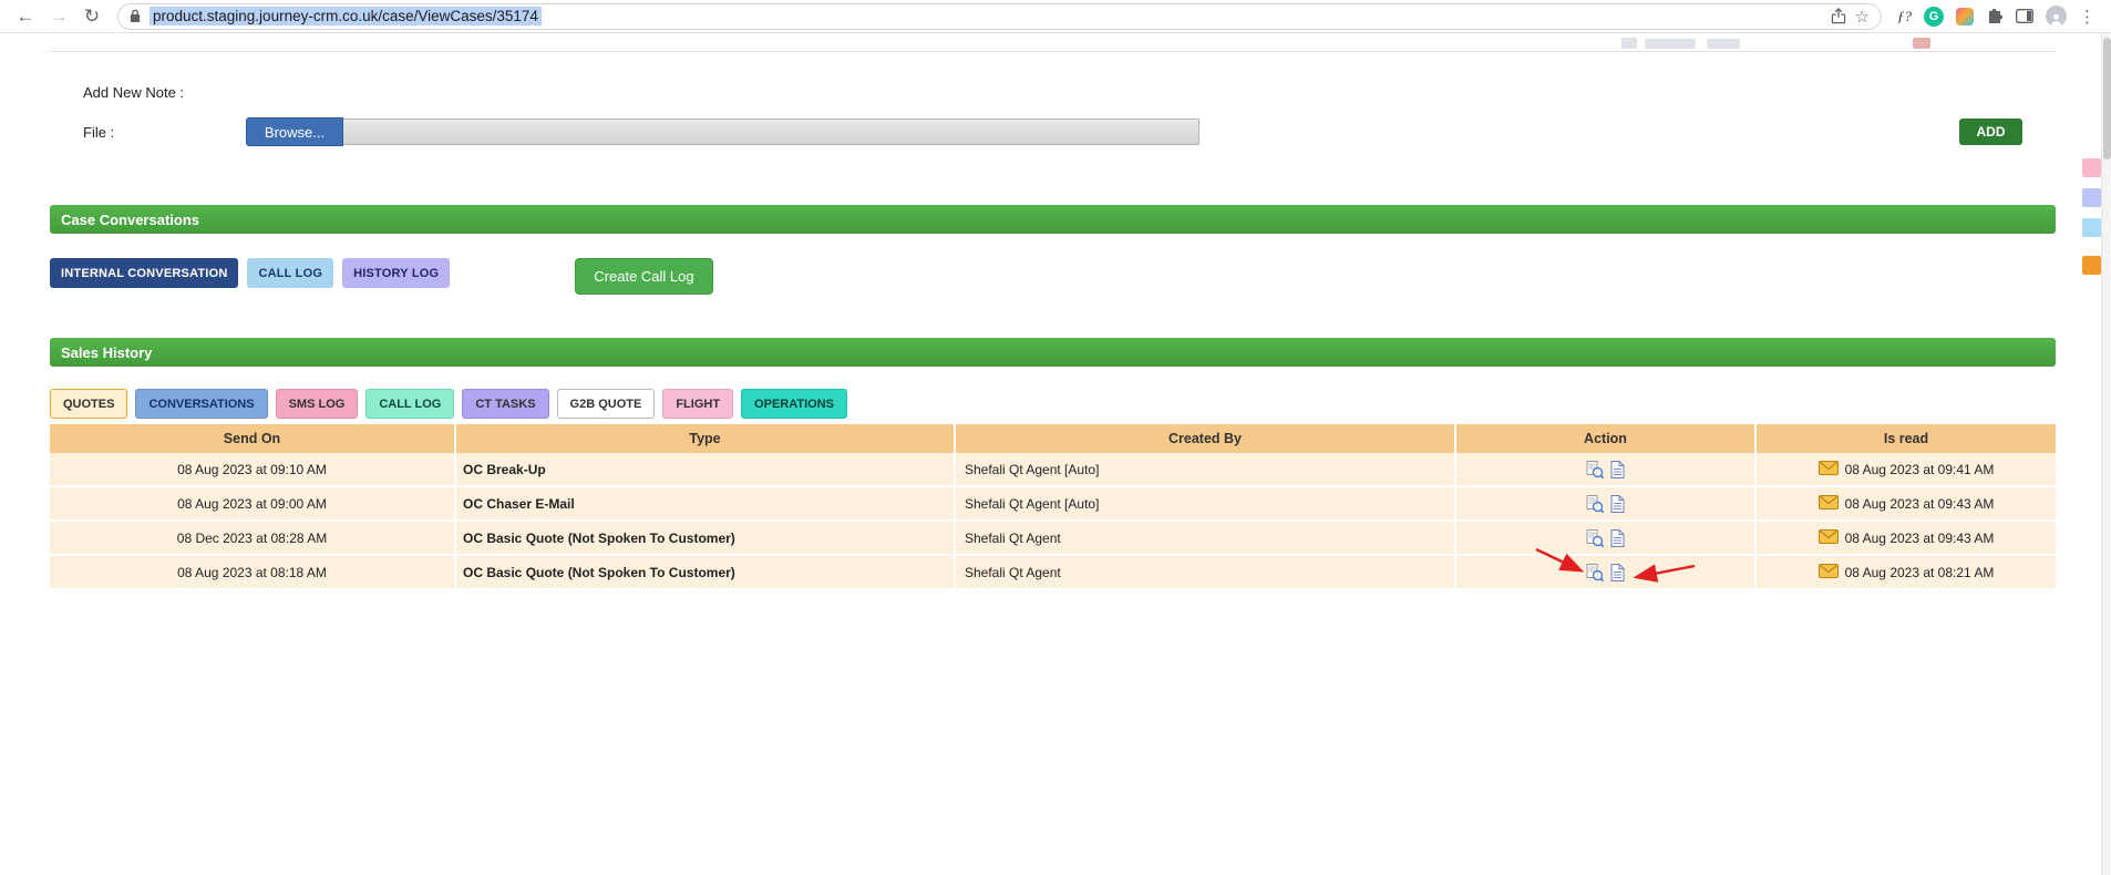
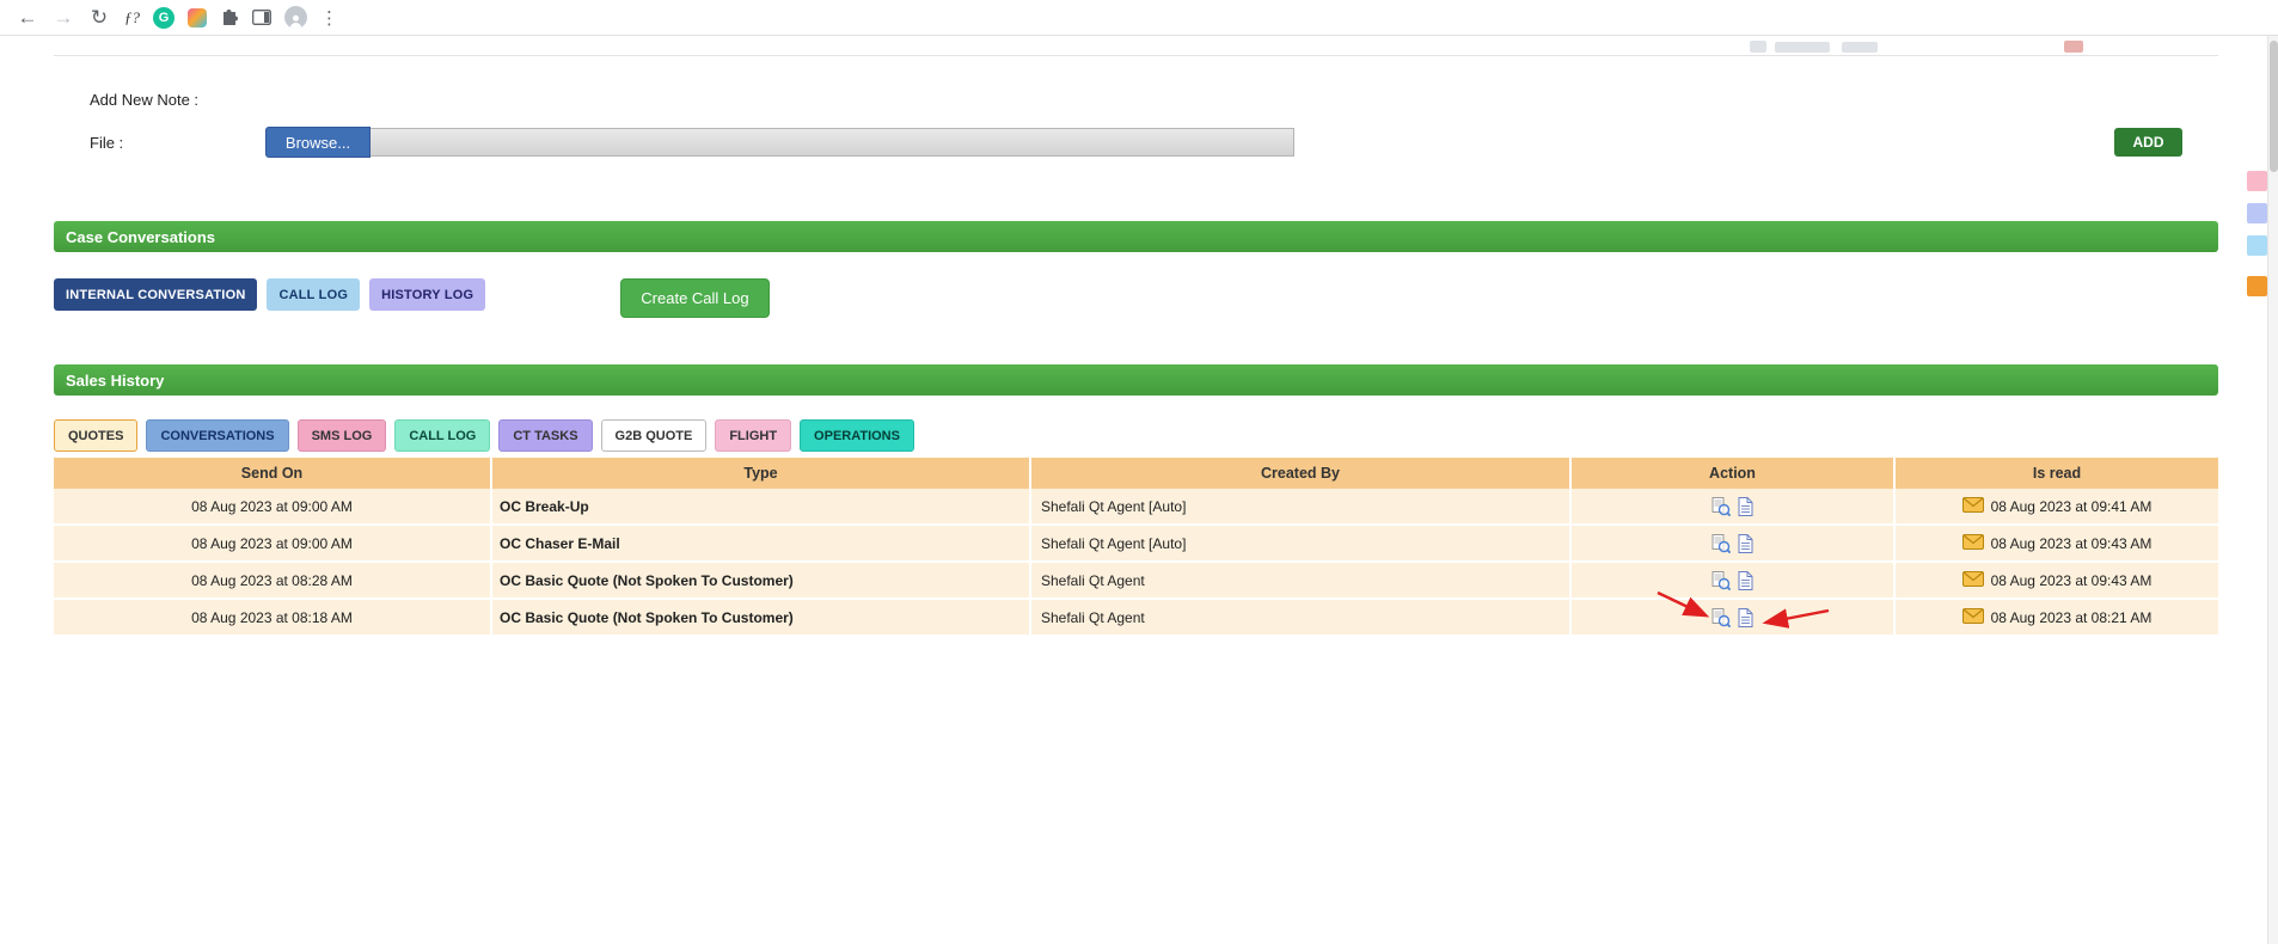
  ←
  →
  ↻
- product.staging.journey-crm.co.uk/case/ViewCases/35174
- ☆
  ƒ?
  G
  ⋮
  Add New Note :
  File :
  Browse...
  ADD
  Case Conversations
  INTERNAL CONVERSATION
  CALL LOG
  HISTORY LOG
  Create Call Log
  Sales History
  QUOTES
  CONVERSATIONS
  SMS LOG
  CALL LOG
  CT TASKS
  G2B QUOTE
  FLIGHT
  OPERATIONS
  Send On	Type	Created By	Action	Is read
- 08 Aug 2023 at 09:10 AM	OC Break-Up	Shefali Qt Agent [Auto]		08 Aug 2023 at 09:41 AM
+ 08 Aug 2023 at 09:00 AM	OC Break-Up	Shefali Qt Agent [Auto]		08 Aug 2023 at 09:41 AM
  08 Aug 2023 at 09:00 AM	OC Chaser E-Mail	Shefali Qt Agent [Auto]		08 Aug 2023 at 09:43 AM
- 08 Dec 2023 at 08:28 AM	OC Basic Quote (Not Spoken To Customer)	Shefali Qt Agent		08 Aug 2023 at 09:43 AM
+ 08 Aug 2023 at 08:28 AM	OC Basic Quote (Not Spoken To Customer)	Shefali Qt Agent		08 Aug 2023 at 09:43 AM
  08 Aug 2023 at 08:18 AM	OC Basic Quote (Not Spoken To Customer)	Shefali Qt Agent		08 Aug 2023 at 08:21 AM
